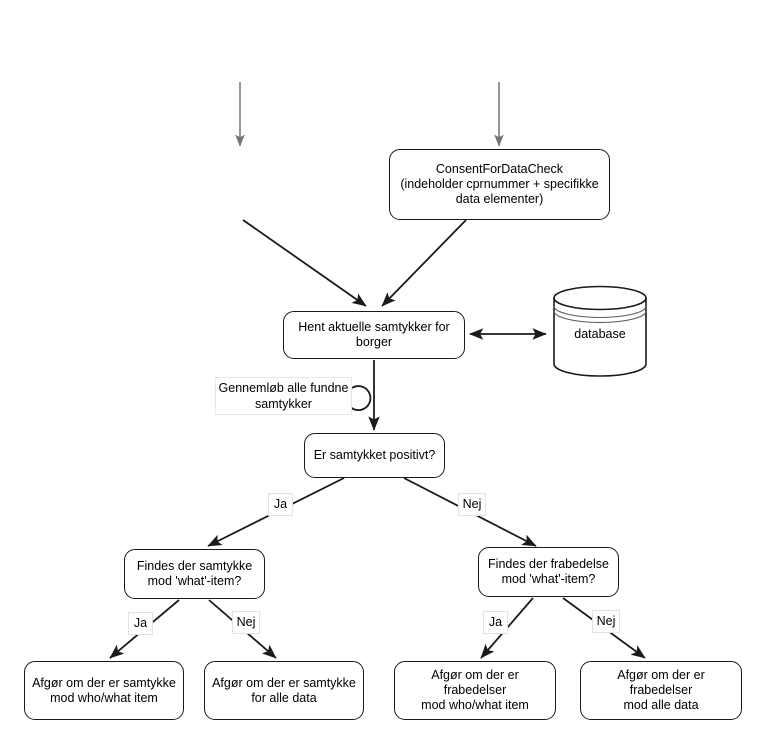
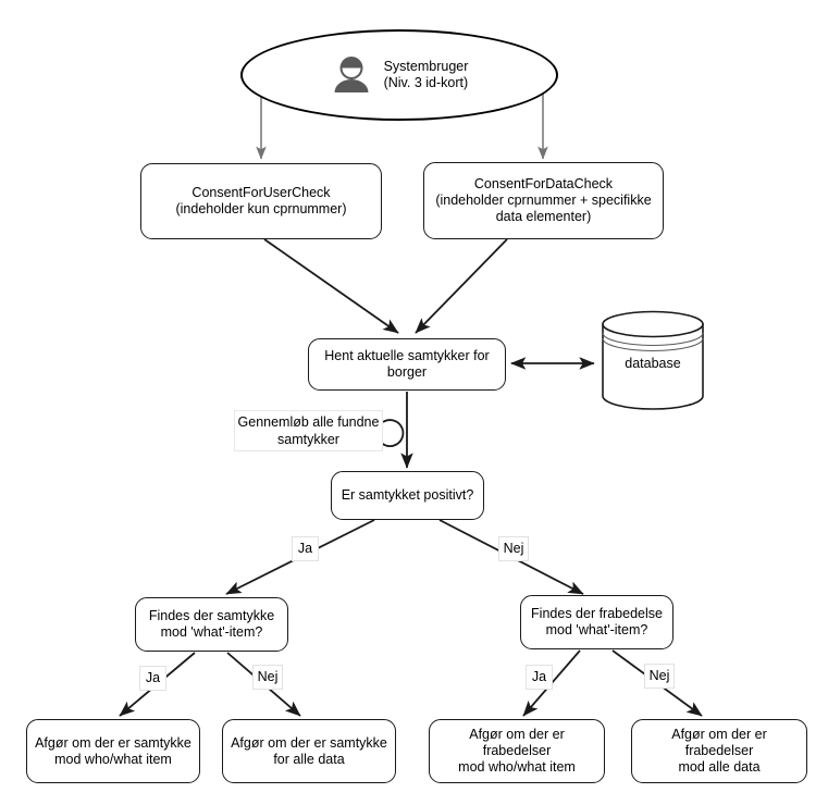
+ Systembruger
+ (Niv. 3 id-kort)
+ ConsentForUserCheck
+ (indeholder kun cprnummer)
  ConsentForDataCheck
  (indeholder cprnummer + specifikke
  data elementer)
  Hent aktuelle samtykker for
  borger
  database
  Gennemløb alle fundne
  samtykker
  Er samtykket positivt?
  Ja
  Nej
  Findes der samtykke
  mod 'what'-item?
  Findes der frabedelse
  mod 'what'-item?
  Ja
  Nej
  Ja
  Nej
  Afgør om der er samtykke
  mod who/what item
  Afgør om der er samtykke
  for alle data
  Afgør om der er frabedelser
  mod who/what item
  Afgør om der er frabedelser
  mod alle data
